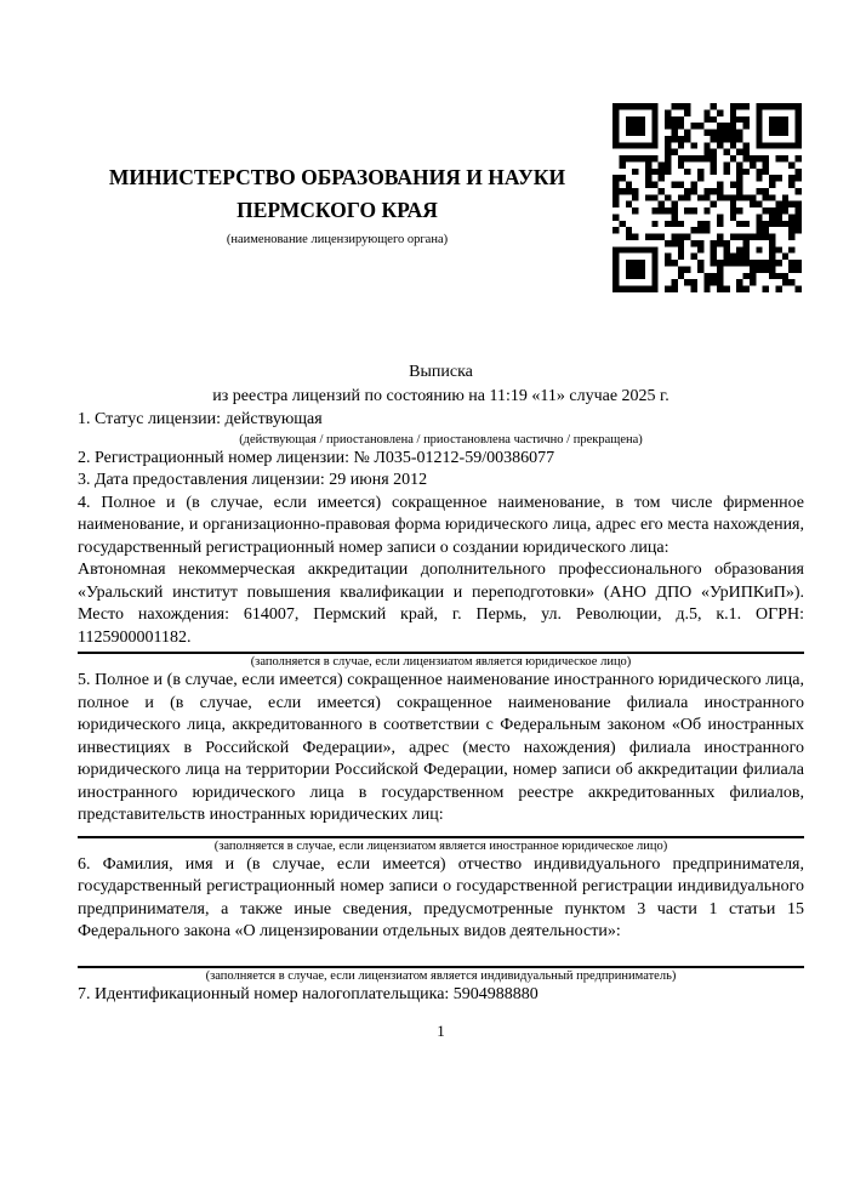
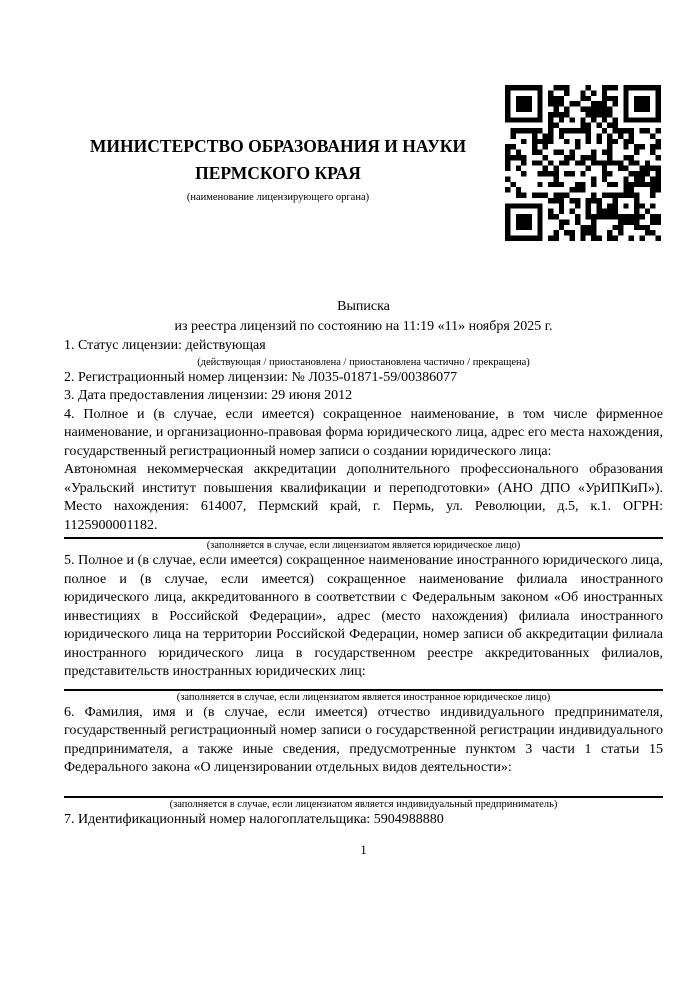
  МИНИСТЕРСТВО ОБРАЗОВАНИЯ И НАУКИ
  ПЕРМСКОГО КРАЯ
  (наименование лицензирующего органа)
  Выписка
- из реестра лицензий по состоянию на 11:19 «11» случае 2025 г.
+ из реестра лицензий по состоянию на 11:19 «11» ноября 2025 г.
  1. Статус лицензии: действующая
  (действующая / приостановлена / приостановлена частично / прекращена)
- 2. Регистрационный номер лицензии: № Л035-01212-59/00386077
+ 2. Регистрационный номер лицензии: № Л035-01871-59/00386077
  3. Дата предоставления лицензии: 29 июня 2012
  4. Полное и (в случае, если имеется) сокращенное наименование, в том числе фирменное наименование, и организационно-правовая форма юридического лица, адрес его места нахождения, государственный регистрационный номер записи о создании юридического лица:
  Автономная некоммерческая аккредитации дополнительного профессионального образования «Уральский институт повышения квалификации и переподготовки» (АНО ДПО «УрИПКиП»). Место нахождения: 614007, Пермский край, г. Пермь, ул. Революции, д.5, к.1. ОГРН: 1125900001182.
  (заполняется в случае, если лицензиатом является юридическое лицо)
  5. Полное и (в случае, если имеется) сокращенное наименование иностранного юридического лица, полное и (в случае, если имеется) сокращенное наименование филиала иностранного юридического лица, аккредитованного в соответствии с Федеральным законом «Об иностранных инвестициях в Российской Федерации», адрес (место нахождения) филиала иностранного юридического лица на территории Российской Федерации, номер записи об аккредитации филиала иностранного юридического лица в государственном реестре аккредитованных филиалов, представительств иностранных юридических лиц:
  (заполняется в случае, если лицензиатом является иностранное юридическое лицо)
  6. Фамилия, имя и (в случае, если имеется) отчество индивидуального предпринимателя, государственный регистрационный номер записи о государственной регистрации индивидуального предпринимателя, а также иные сведения, предусмотренные пунктом 3 части 1 статьи 15 Федерального закона «О лицензировании отдельных видов деятельности»:
  (заполняется в случае, если лицензиатом является индивидуальный предприниматель)
  7. Идентификационный номер налогоплательщика: 5904988880
  1
